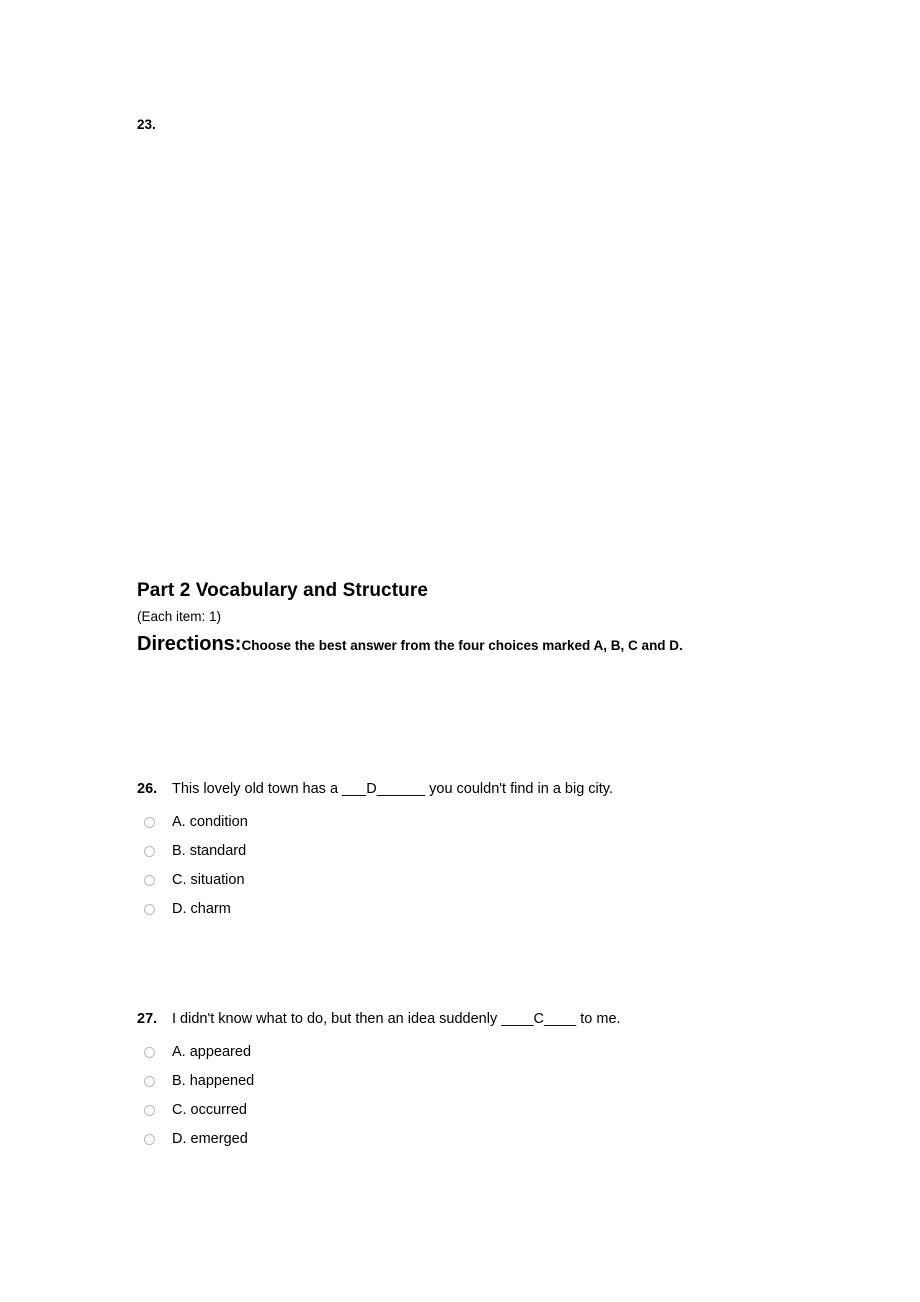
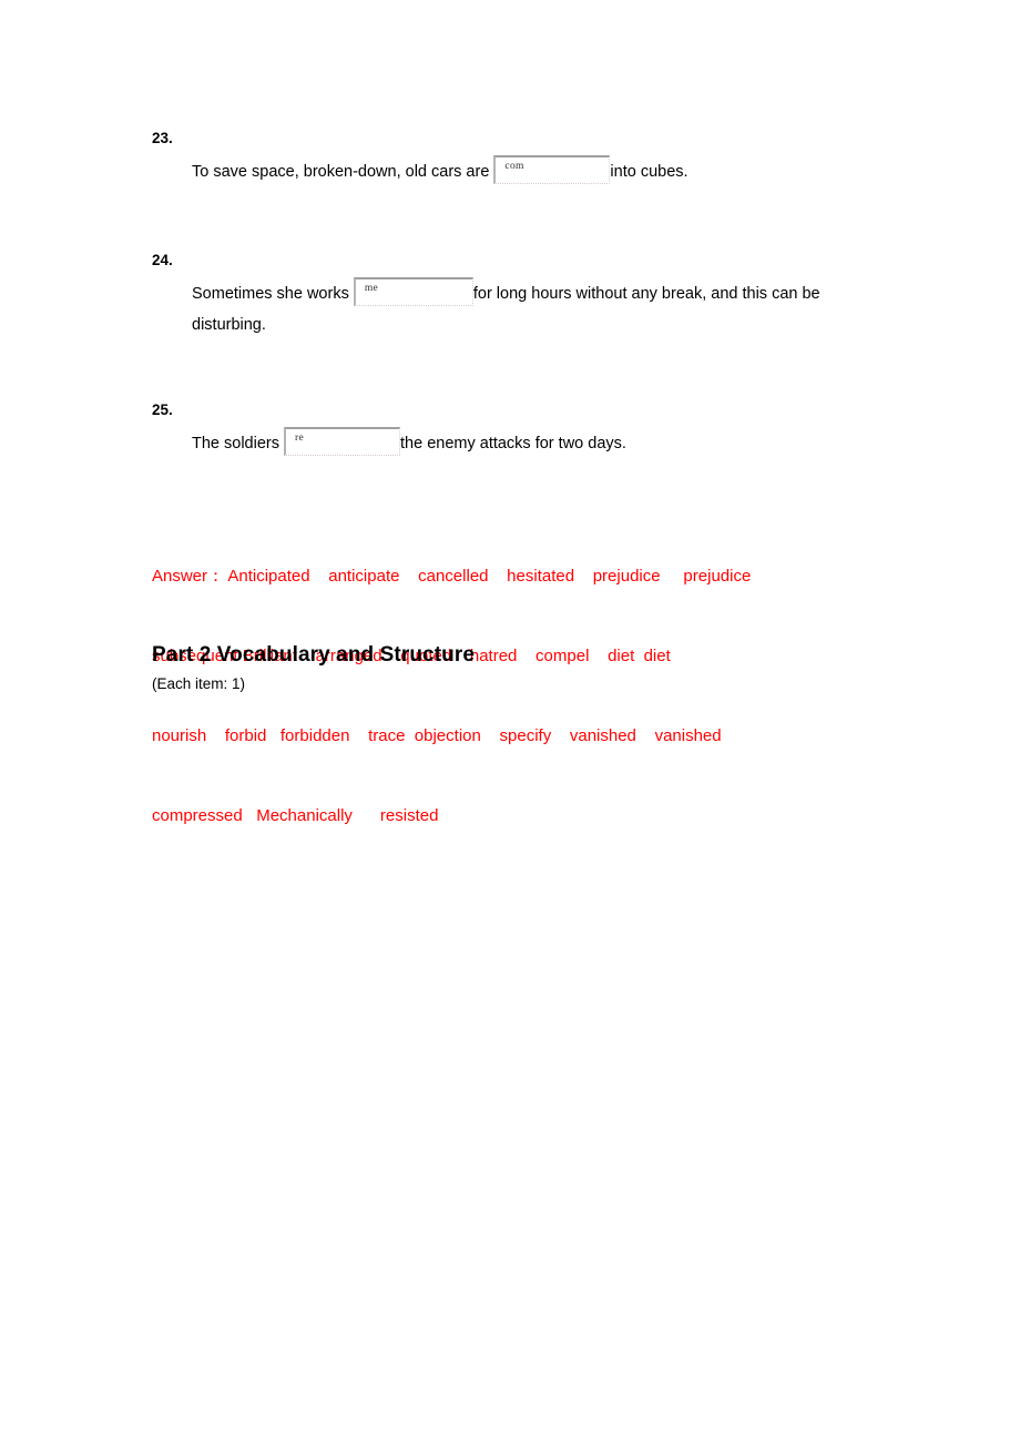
  23.
+ To save space, broken-down, old cars are
+ com
+ into cubes.
+ 24.
+ Sometimes she works
+ me
+ for long hours without any break, and this can be
+ disturbing.
+ 25.
+ The soldiers
+ re
+ the enemy attacks for two days.
+ Answer： Anticipated anticipate cancelled hesitated prejudice prejudice
+ subsequent Brilliant arranged quoted hatred compel diet diet
+ nourish forbid forbidden trace objection specify vanished vanished
+ compressed Mechanically resisted
  Part 2 Vocabulary and Structure
  (Each item: 1)
- Directions:Choose the best answer from the four choices marked A, B, C and D.
- 26. This lovely old town has a ___D______ you couldn't find in a big city.
- A. condition
- B. standard
- C. situation
- D. charm
- 27. I didn't know what to do, but then an idea suddenly ____C____ to me.
- A. appeared
- B. happened
- C. occurred
- D. emerged
